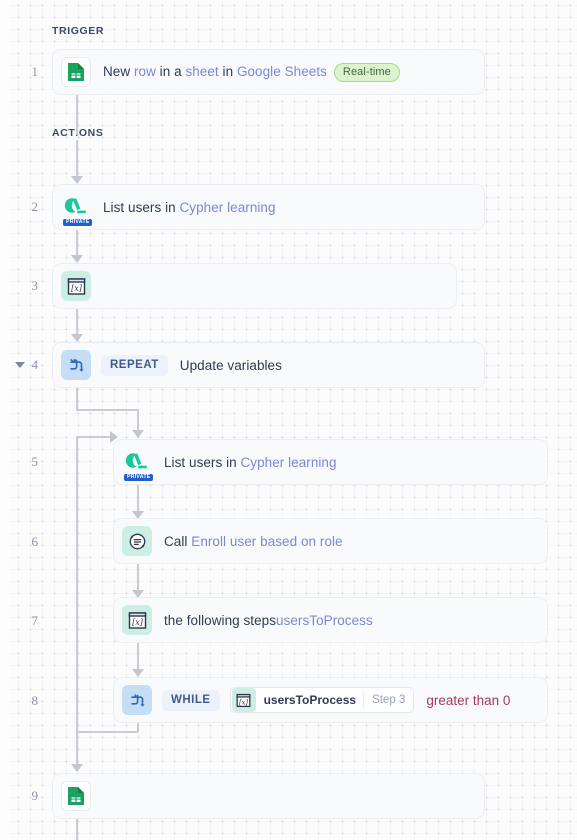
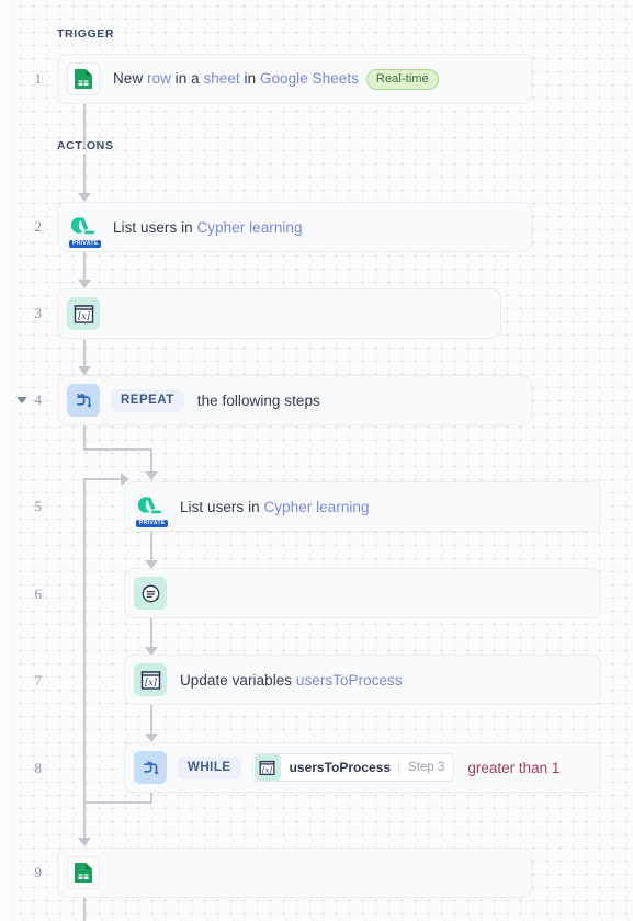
  TRIGGER
  ACTONS
  1
  2
  3
  4
  5
  6
  7
  8
  9
  New row in a sheet in Google Sheets Real-time
  List users in Cypher learning
  [x]
  REPEAT
- Update variables
+ the following steps
  List users in Cypher learning
- Call Enroll user based on role
  [x]
- the following stepsusersToProcess
+ Update variables usersToProcess
  WHILE
  [x]
  usersToProcess
  Step 3
- greater than 0
+ greater than 1
